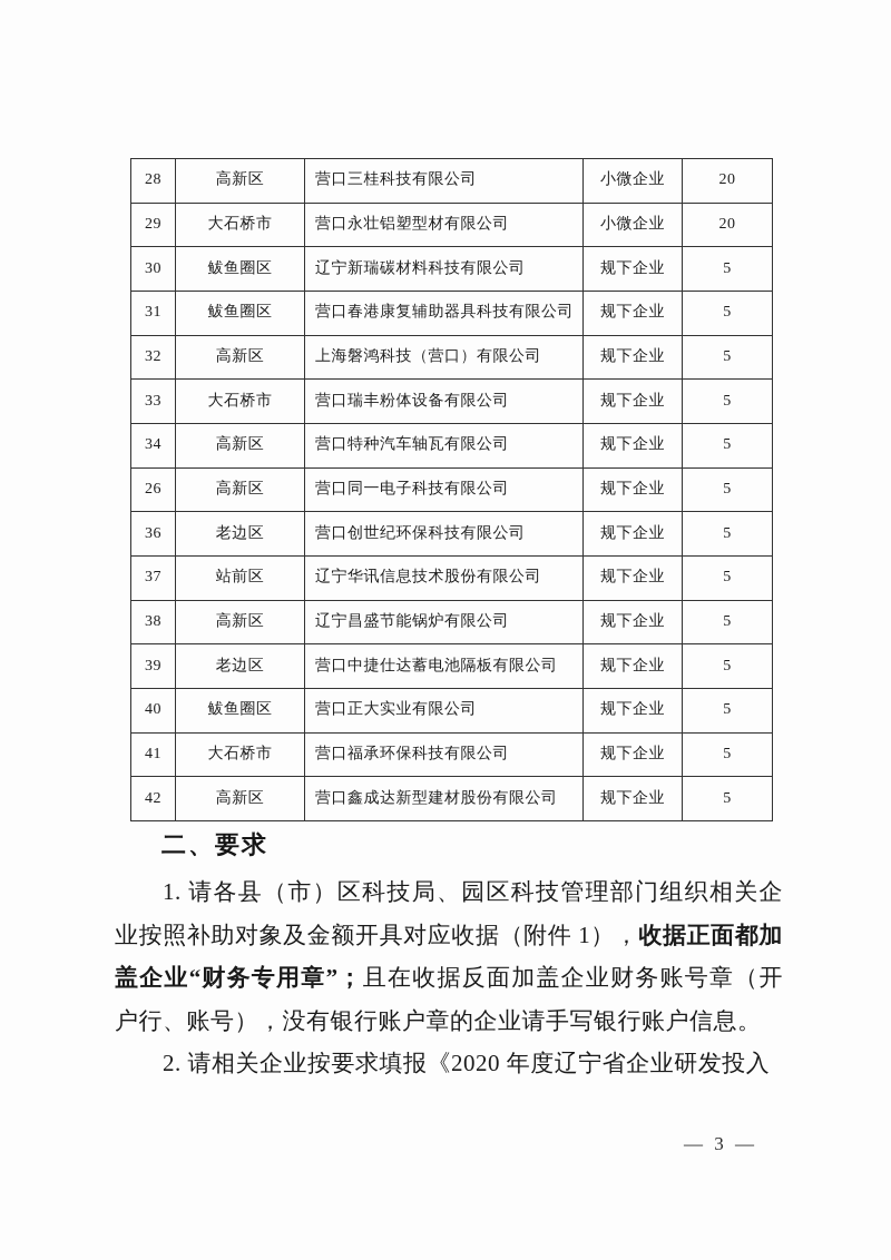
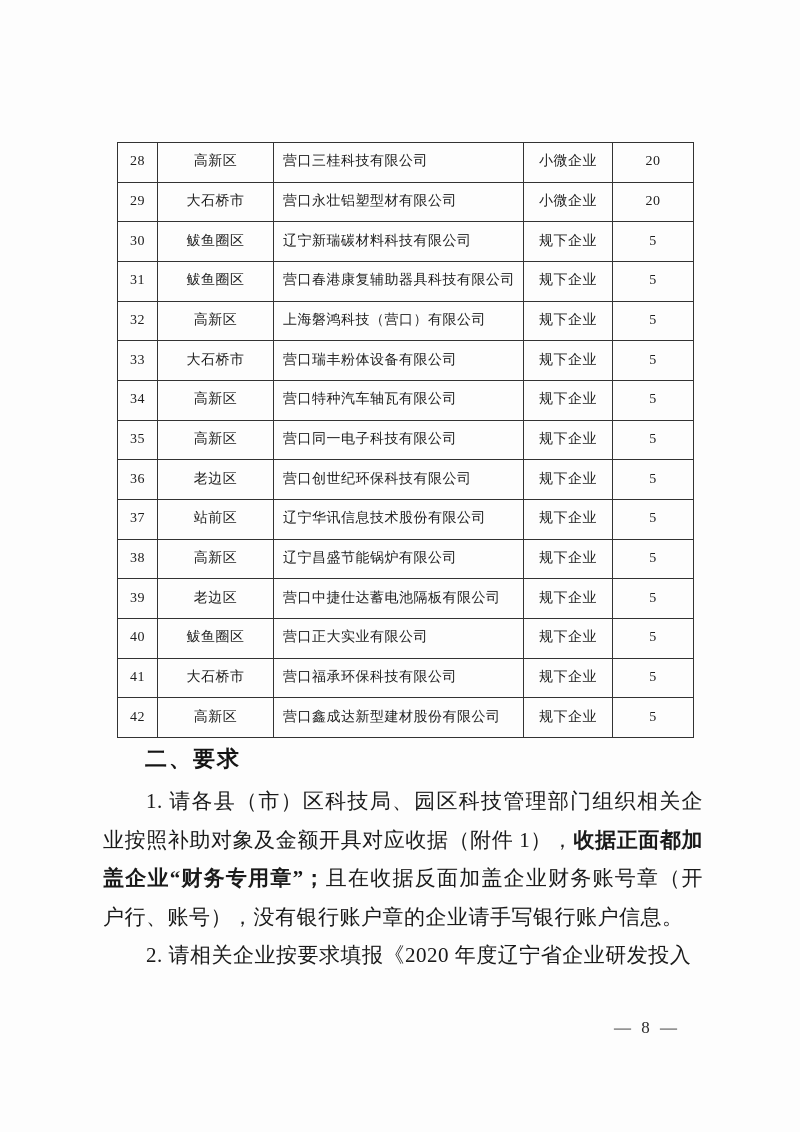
  28	高新区	营口三桂科技有限公司	小微企业	20
  29	大石桥市	营口永壮铝塑型材有限公司	小微企业	20
  30	鲅鱼圈区	辽宁新瑞碳材料科技有限公司	规下企业	5
  31	鲅鱼圈区	营口春港康复辅助器具科技有限公司	规下企业	5
  32	高新区	上海磐鸿科技（营口）有限公司	规下企业	5
  33	大石桥市	营口瑞丰粉体设备有限公司	规下企业	5
  34	高新区	营口特种汽车轴瓦有限公司	规下企业	5
- 26	高新区	营口同一电子科技有限公司	规下企业	5
+ 35	高新区	营口同一电子科技有限公司	规下企业	5
  36	老边区	营口创世纪环保科技有限公司	规下企业	5
  37	站前区	辽宁华讯信息技术股份有限公司	规下企业	5
  38	高新区	辽宁昌盛节能锅炉有限公司	规下企业	5
  39	老边区	营口中捷仕达蓄电池隔板有限公司	规下企业	5
  40	鲅鱼圈区	营口正大实业有限公司	规下企业	5
  41	大石桥市	营口福承环保科技有限公司	规下企业	5
  42	高新区	营口鑫成达新型建材股份有限公司	规下企业	5
  二、要求
  1. 请各县（市）区科技局、园区科技管理部门组织相关企业按照补助对象及金额开具对应收据（附件 1），收据正面都加盖企业“财务专用章”；且在收据反面加盖企业财务账号章（开户行、账号），没有银行账户章的企业请手写银行账户信息。
  2. 请相关企业按要求填报《2020 年度辽宁省企业研发投入
- — 3 —
+ — 8 —
